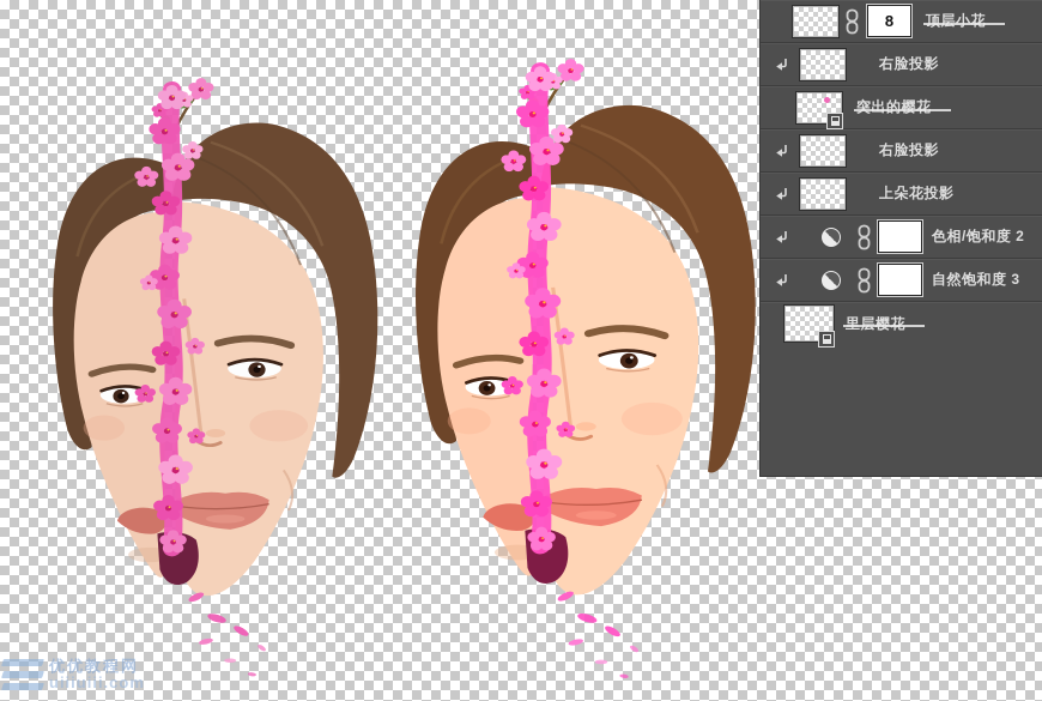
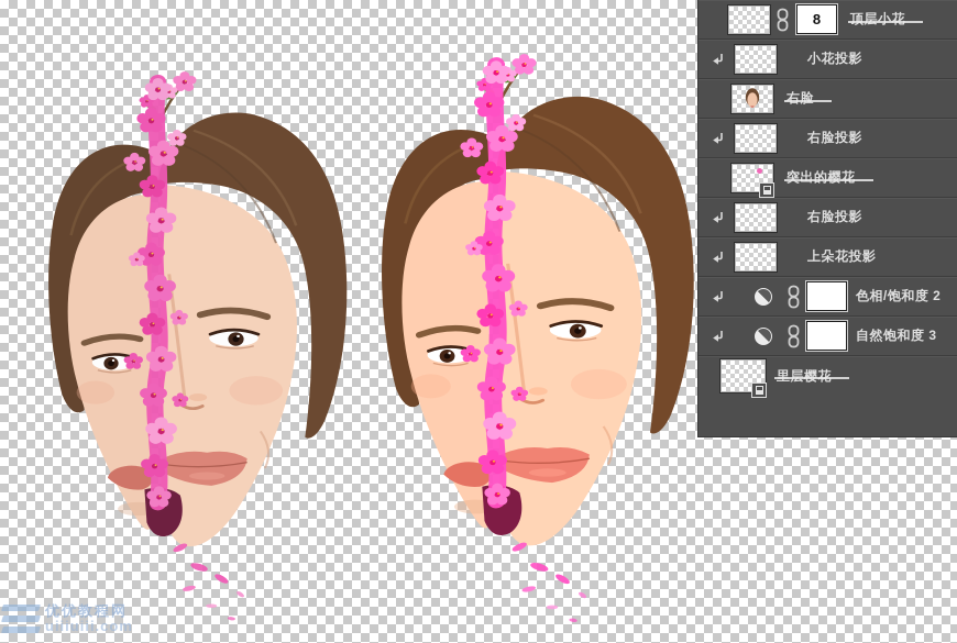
  优优教程网
  uiiiuiii.com
  8
  顶层小花
+ 小花投影
+ 右脸
  右脸投影
  突出的樱花
  右脸投影
  上朵花投影
  色相/饱和度 2
  自然饱和度 3
  里层樱花
